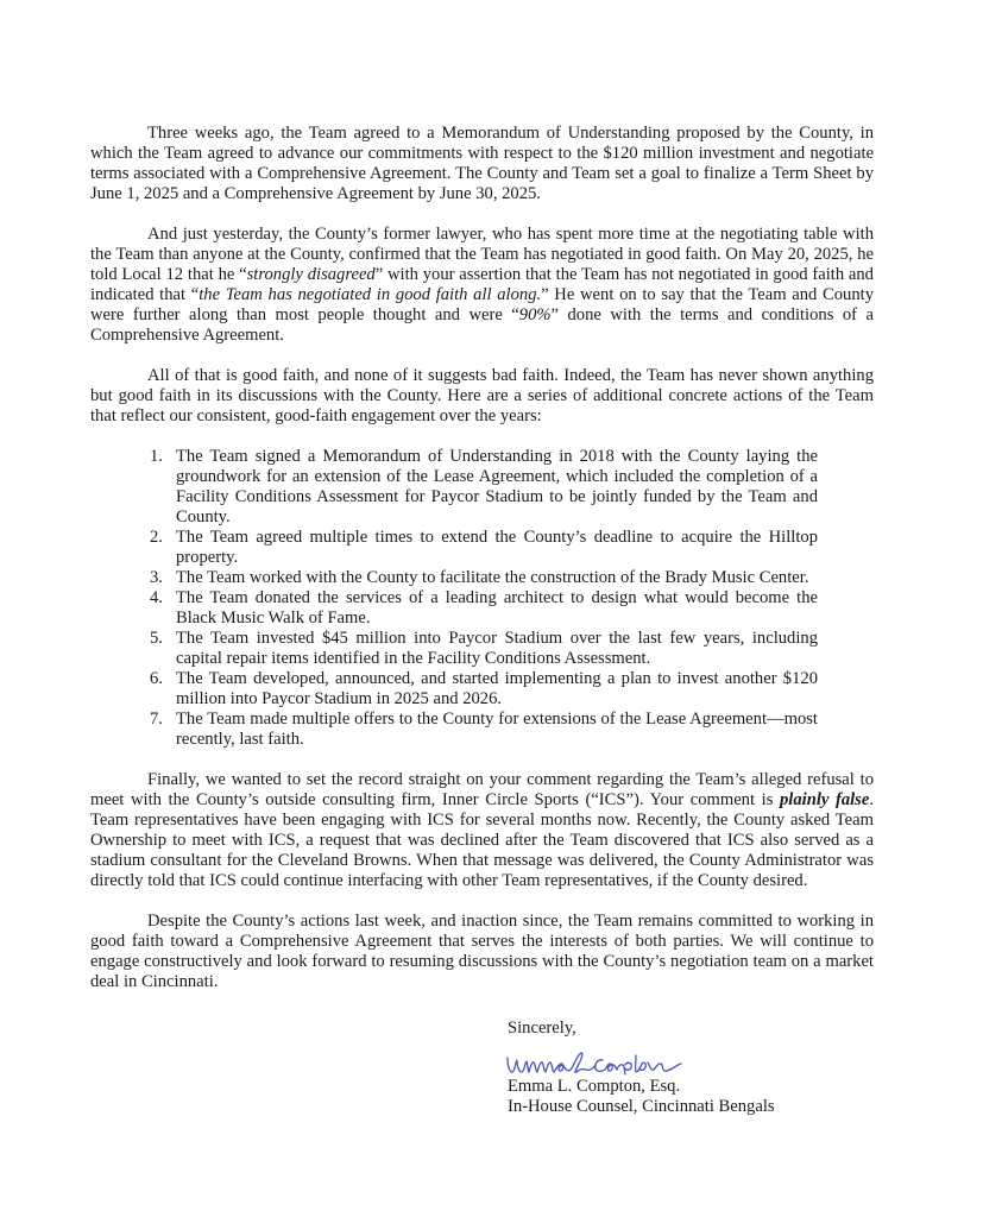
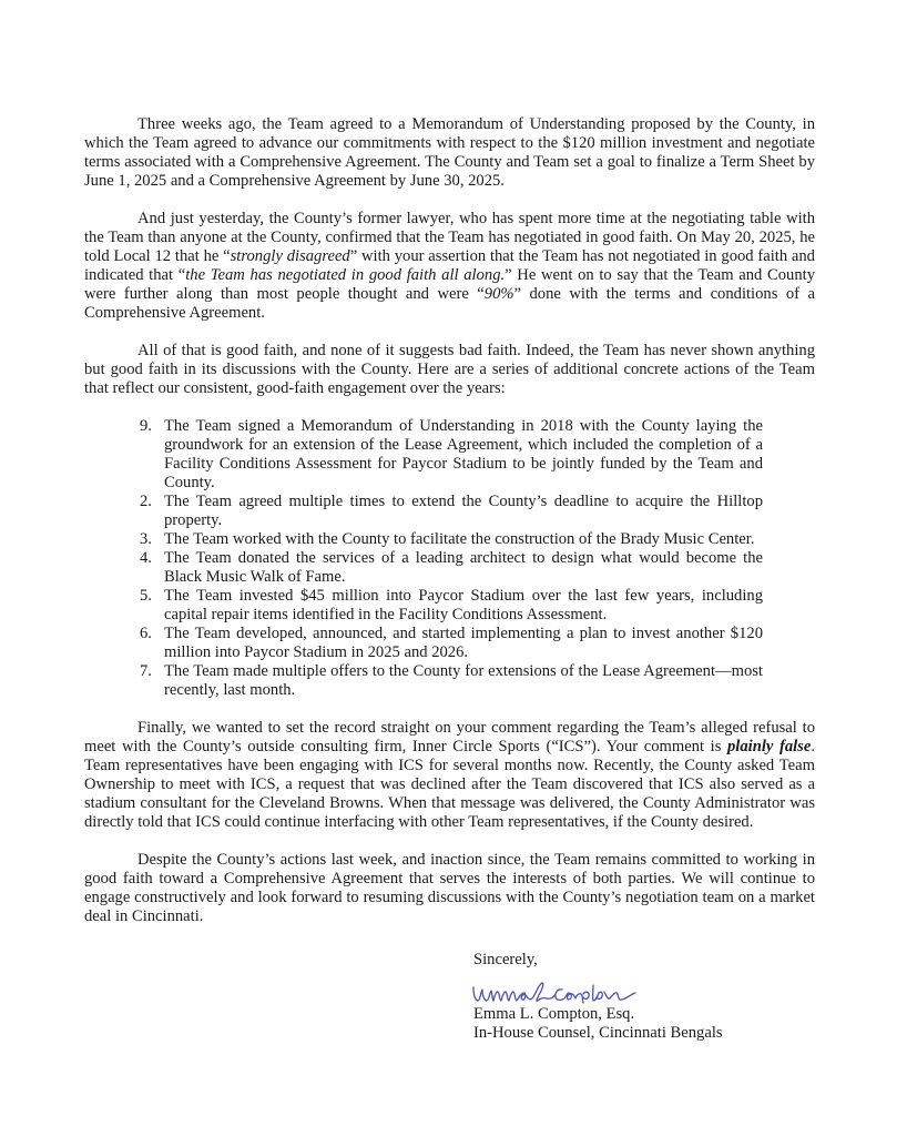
  Three weeks ago, the Team agreed to a Memorandum of Understanding proposed by the County, in which the Team agreed to advance our commitments with respect to the $120 million investment and negotiate terms associated with a Comprehensive Agreement. The County and Team set a goal to finalize a Term Sheet by June 1, 2025 and a Comprehensive Agreement by June 30, 2025.
  And just yesterday, the County’s former lawyer, who has spent more time at the negotiating table with the Team than anyone at the County, confirmed that the Team has negotiated in good faith. On May 20, 2025, he told Local 12 that he “strongly disagreed” with your assertion that the Team has not negotiated in good faith and indicated that “the Team has negotiated in good faith all along.” He went on to say that the Team and County were further along than most people thought and were “90%” done with the terms and conditions of a Comprehensive Agreement.
  All of that is good faith, and none of it suggests bad faith. Indeed, the Team has never shown anything but good faith in its discussions with the County. Here are a series of additional concrete actions of the Team that reflect our consistent, good-faith engagement over the years:
- 1.
+ 9.
  The Team signed a Memorandum of Understanding in 2018 with the County laying the groundwork for an extension of the Lease Agreement, which included the completion of a Facility Conditions Assessment for Paycor Stadium to be jointly funded by the Team and County.
  2.
  The Team agreed multiple times to extend the County’s deadline to acquire the Hilltop property.
  3.
  The Team worked with the County to facilitate the construction of the Brady Music Center.
  4.
  The Team donated the services of a leading architect to design what would become the Black Music Walk of Fame.
  5.
  The Team invested $45 million into Paycor Stadium over the last few years, including capital repair items identified in the Facility Conditions Assessment.
  6.
  The Team developed, announced, and started implementing a plan to invest another $120 million into Paycor Stadium in 2025 and 2026.
  7.
- The Team made multiple offers to the County for extensions of the Lease Agreement—most recently, last faith.
+ The Team made multiple offers to the County for extensions of the Lease Agreement—most recently, last month.
  Finally, we wanted to set the record straight on your comment regarding the Team’s alleged refusal to meet with the County’s outside consulting firm, Inner Circle Sports (“ICS”). Your comment is plainly false. Team representatives have been engaging with ICS for several months now. Recently, the County asked Team Ownership to meet with ICS, a request that was declined after the Team discovered that ICS also served as a stadium consultant for the Cleveland Browns. When that message was delivered, the County Administrator was directly told that ICS could continue interfacing with other Team representatives, if the County desired.
  Despite the County’s actions last week, and inaction since, the Team remains committed to working in good faith toward a Comprehensive Agreement that serves the interests of both parties. We will continue to engage constructively and look forward to resuming discussions with the County’s negotiation team on a market deal in Cincinnati.
  Sincerely,
  Emma L. Compton, Esq.
  In-House Counsel, Cincinnati Bengals
